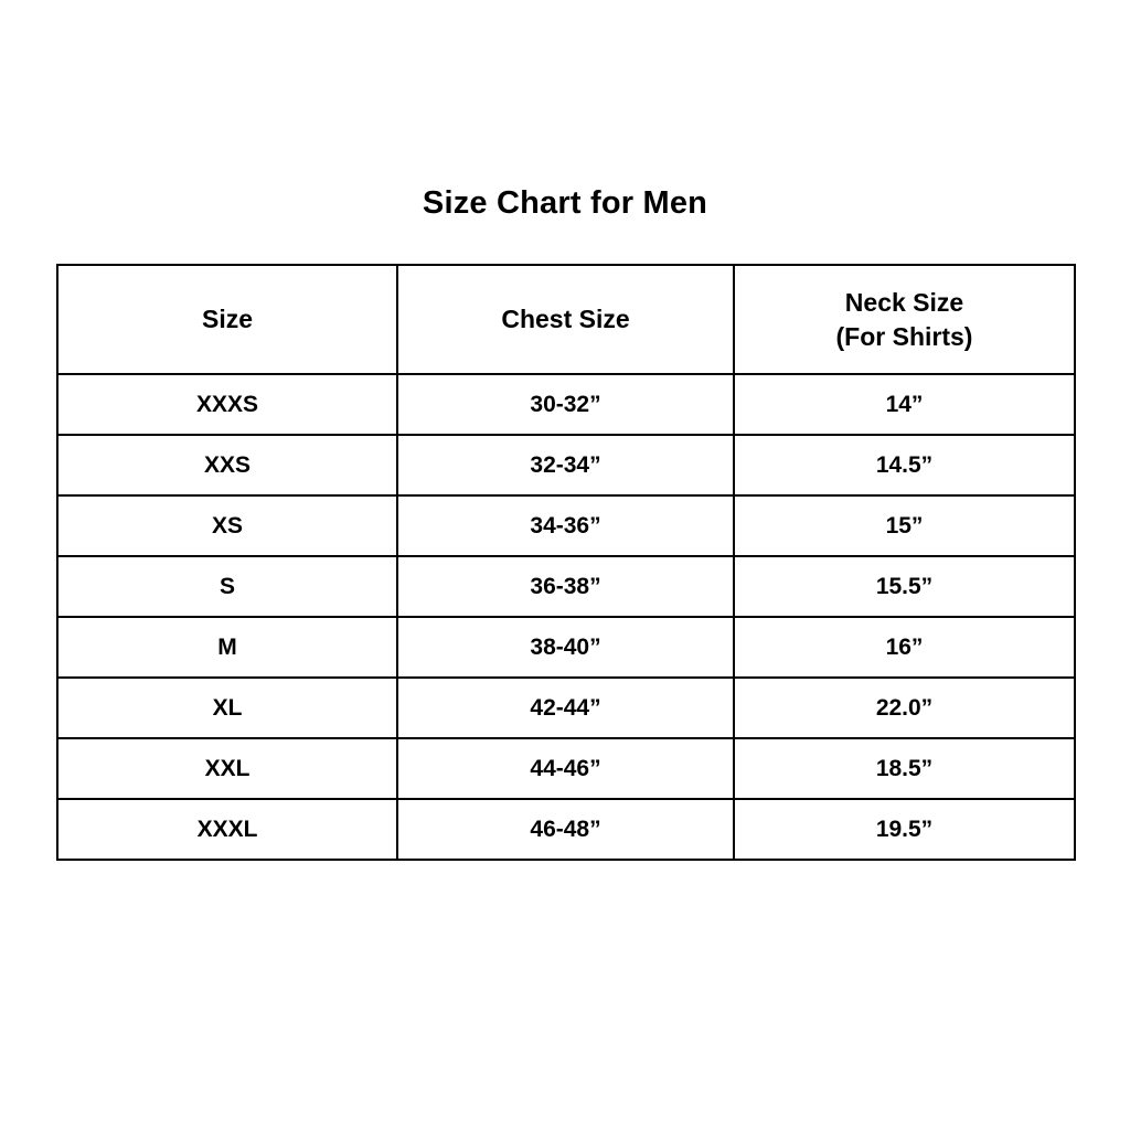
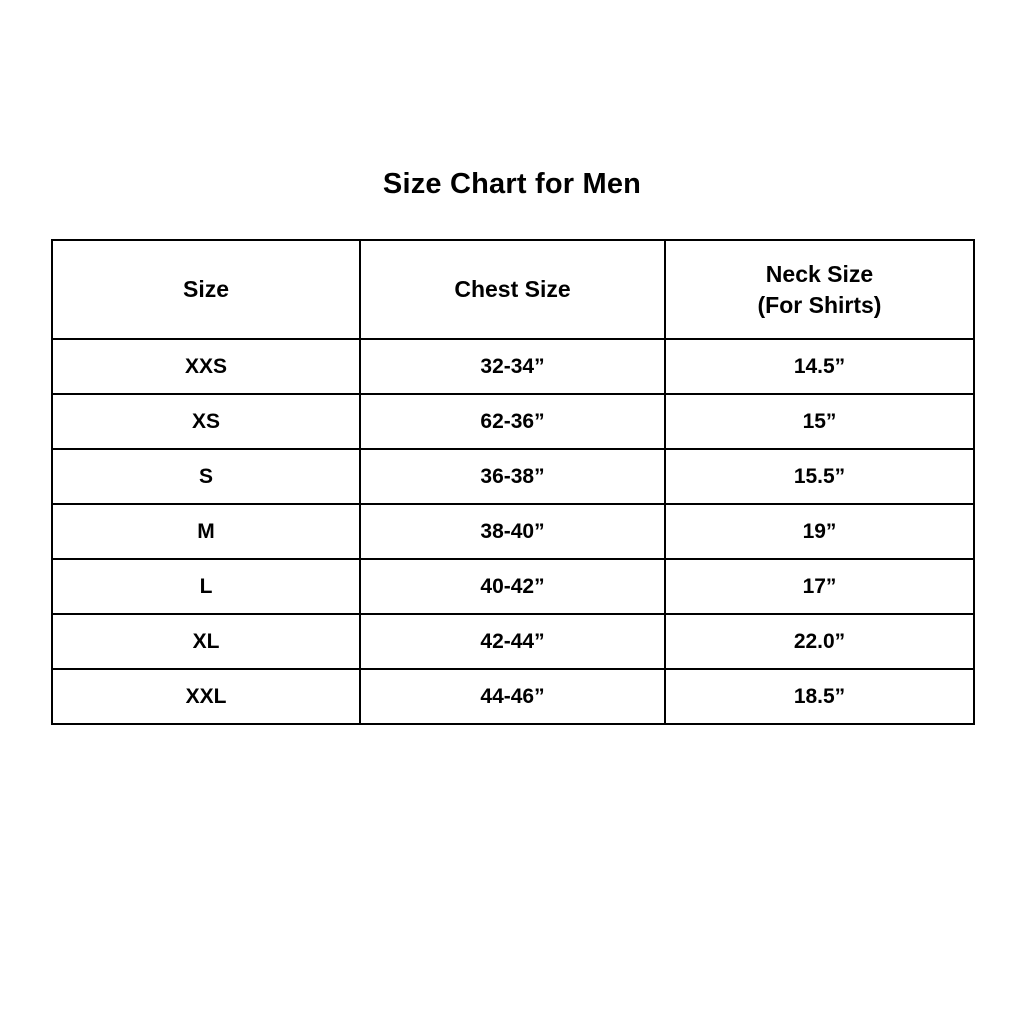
  Size Chart for Men
  Size	Chest Size	Neck Size (For Shirts)
- XXXS	30-32”	14”
  XXS	32-34”	14.5”
- XS	34-36”	15”
+ XS	62-36”	15”
  S	36-38”	15.5”
- M	38-40”	16”
+ M	38-40”	19”
+ L	40-42”	17”
  XL	42-44”	22.0”
  XXL	44-46”	18.5”
- XXXL	46-48”	19.5”
